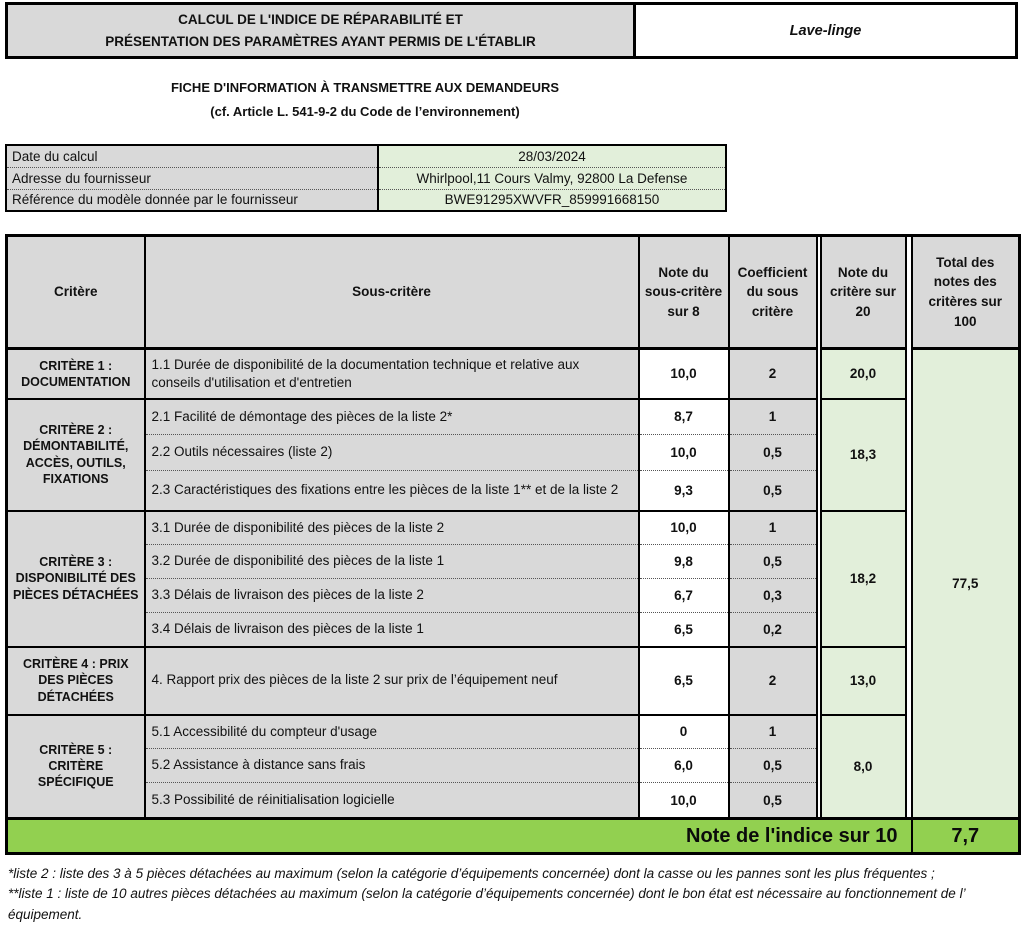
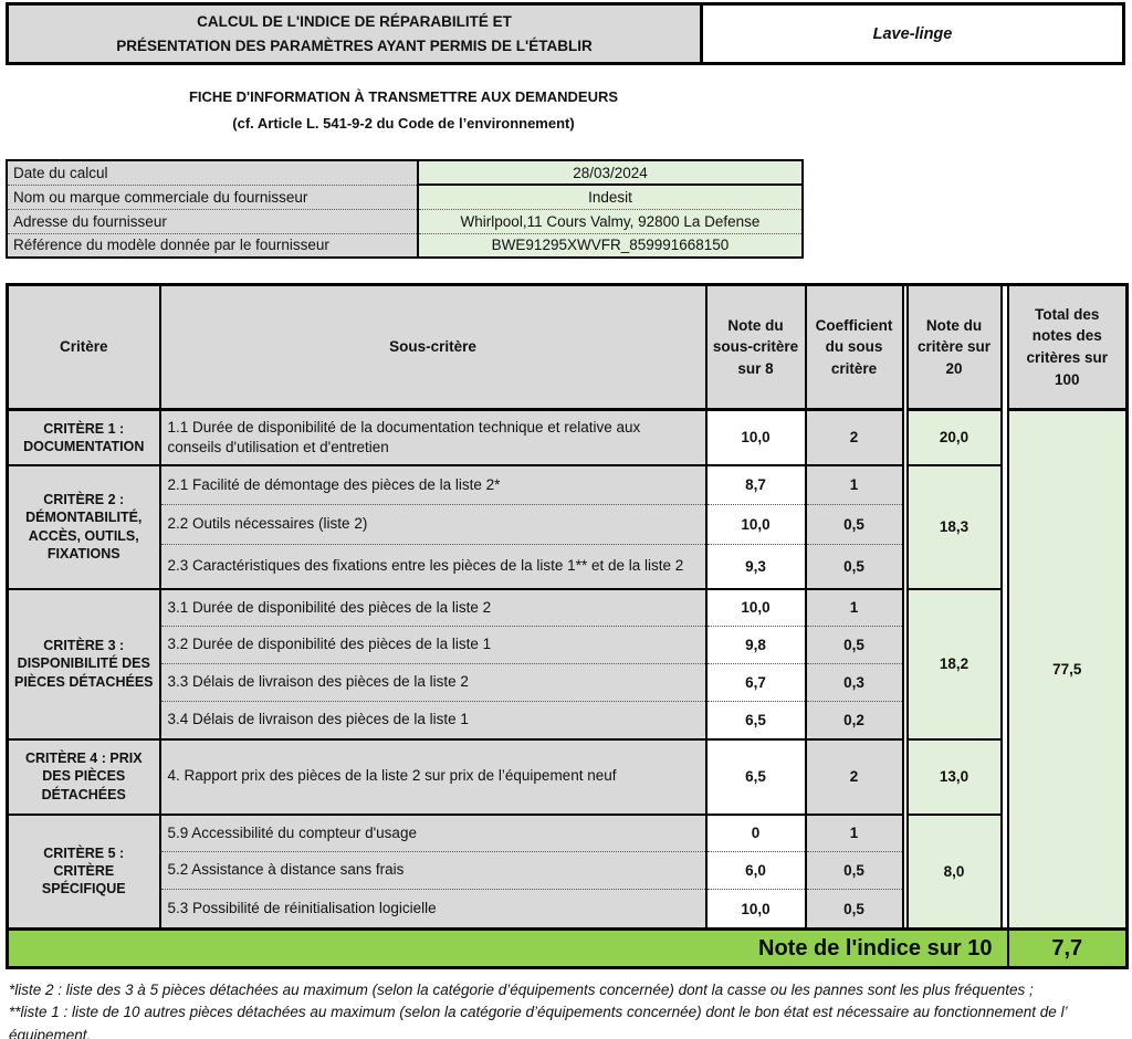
  CALCUL DE L'INDICE DE RÉPARABILITÉ ET PRÉSENTATION DES PARAMÈTRES AYANT PERMIS DE L'ÉTABLIR	Lave-linge
  FICHE D'INFORMATION À TRANSMETTRE AUX DEMANDEURS
  (cf. Article L. 541-9-2 du Code de l’environnement)
  Date du calcul	28/03/2024
+ Nom ou marque commerciale du fournisseur	Indesit
  Adresse du fournisseur	Whirlpool,11 Cours Valmy, 92800 La Defense
  Référence du modèle donnée par le fournisseur	BWE91295XWVFR_859991668150
  Critère	Sous-critère	Note du sous-critère sur 8	Coefficient du sous critère		Note du critère sur 20		Total des notes des critères sur 100
  CRITÈRE 1 : DOCUMENTATION	1.1 Durée de disponibilité de la documentation technique et relative aux conseils d'utilisation et d'entretien	10,0	2	20,0	77,5
  CRITÈRE 2 : DÉMONTABILITÉ, ACCÈS, OUTILS, FIXATIONS	2.1 Facilité de démontage des pièces de la liste 2*	8,7	1	18,3
  2.2 Outils nécessaires (liste 2)	10,0	0,5
  2.3 Caractéristiques des fixations entre les pièces de la liste 1** et de la liste 2	9,3	0,5
  CRITÈRE 3 : DISPONIBILITÉ DES PIÈCES DÉTACHÉES	3.1 Durée de disponibilité des pièces de la liste 2	10,0	1	18,2
  3.2 Durée de disponibilité des pièces de la liste 1	9,8	0,5
  3.3 Délais de livraison des pièces de la liste 2	6,7	0,3
  3.4 Délais de livraison des pièces de la liste 1	6,5	0,2
  CRITÈRE 4 : PRIX DES PIÈCES DÉTACHÉES	4. Rapport prix des pièces de la liste 2 sur prix de l’équipement neuf	6,5	2	13,0
- CRITÈRE 5 : CRITÈRE SPÉCIFIQUE	5.1 Accessibilité du compteur d'usage	0	1	8,0
+ CRITÈRE 5 : CRITÈRE SPÉCIFIQUE	5.9 Accessibilité du compteur d'usage	0	1	8,0
  5.2 Assistance à distance sans frais	6,0	0,5
  5.3 Possibilité de réinitialisation logicielle	10,0	0,5
  Note de l'indice sur 10	7,7
  *liste 2 : liste des 3 à 5 pièces détachées au maximum (selon la catégorie d’équipements concernée) dont la casse ou les pannes sont les plus fréquentes ;
  **liste 1 : liste de 10 autres pièces détachées au maximum (selon la catégorie d’équipements concernée) dont le bon état est nécessaire au fonctionnement de l’ équipement.
